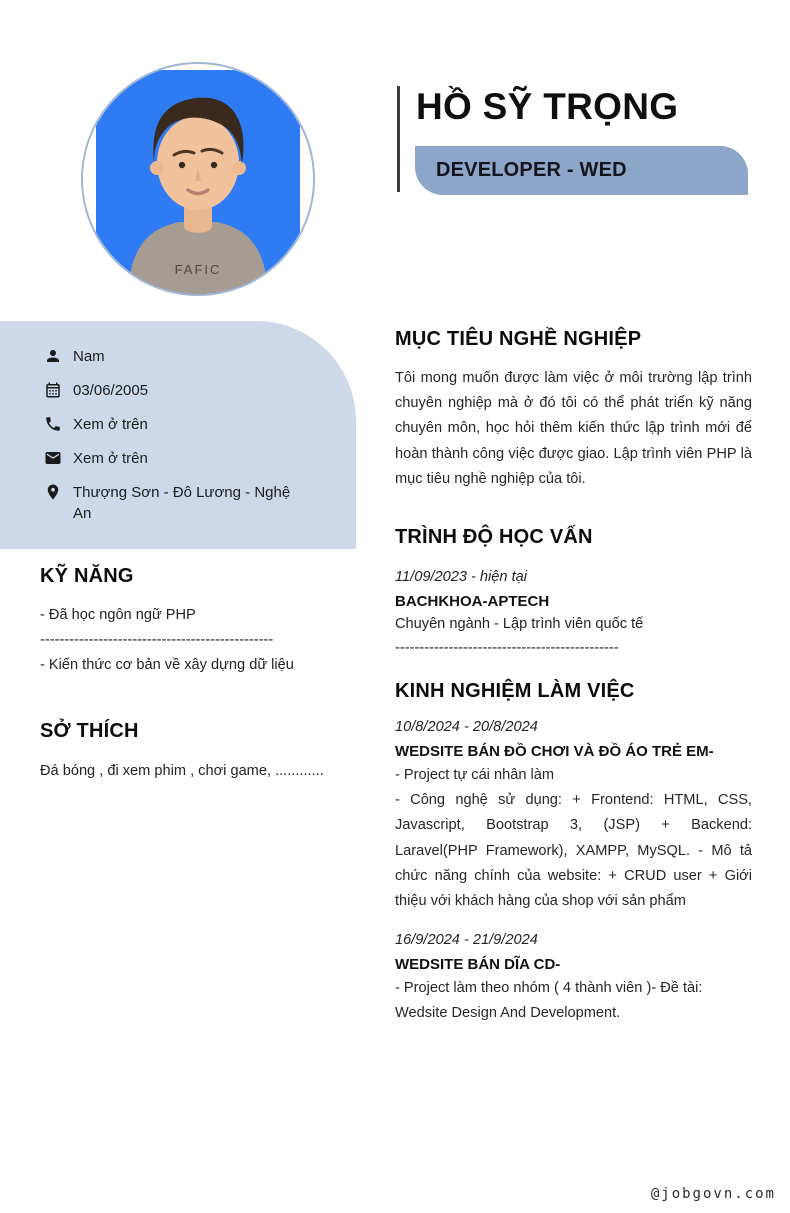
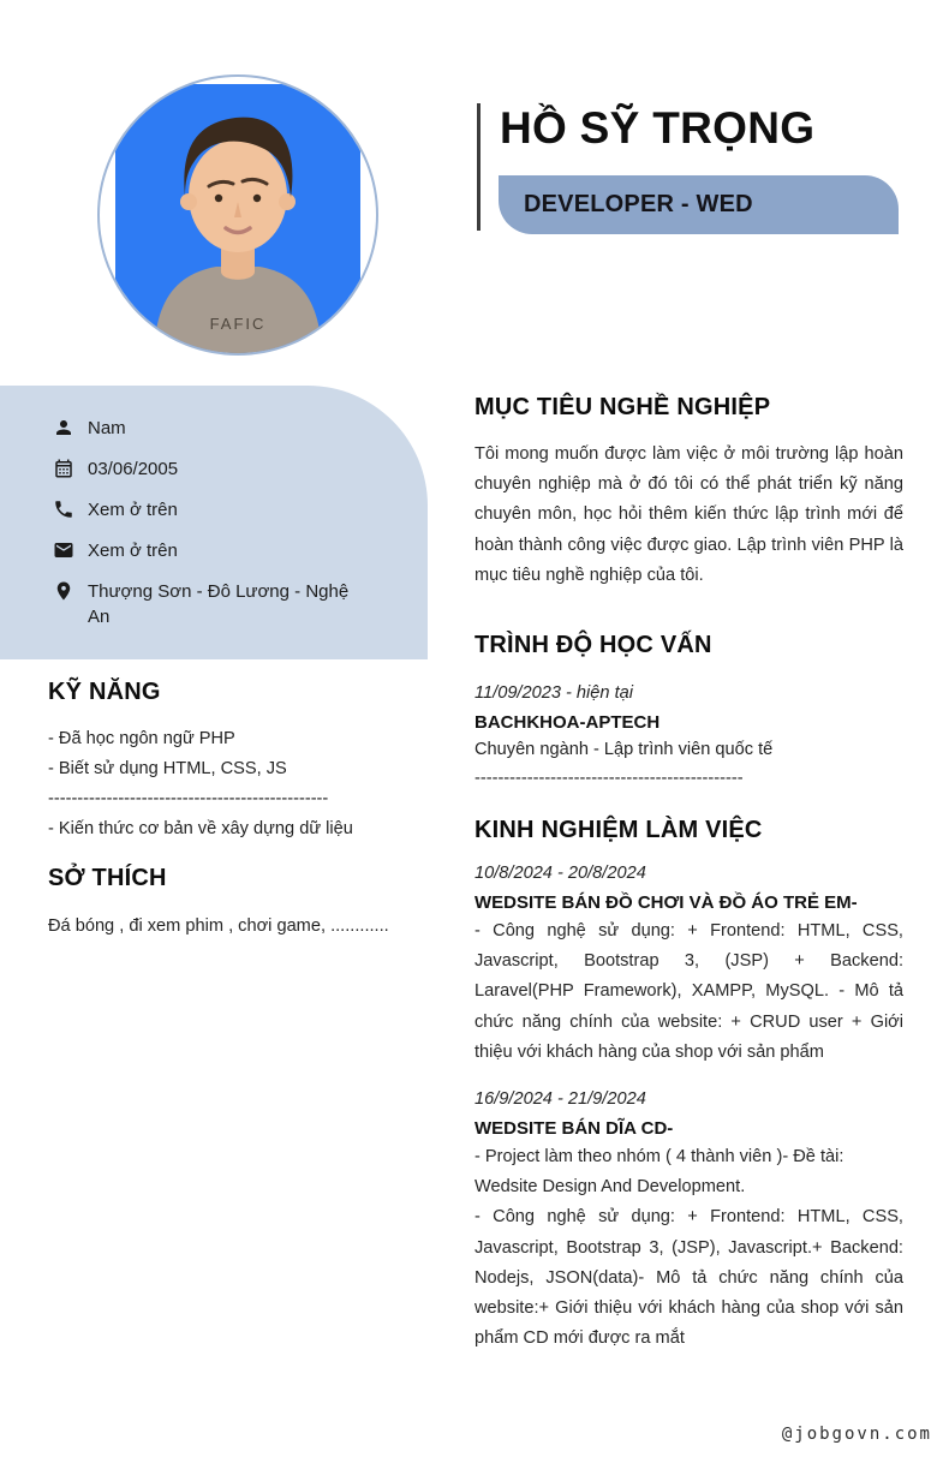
  FAFIC
  HỒ SỸ TRỌNG
  DEVELOPER - WED
  Nam
  03/06/2005
  Xem ở trên
  Xem ở trên
  Thượng Sơn - Đô Lương - Nghệ An
  KỸ NĂNG
  - Đã học ngôn ngữ PHP
+ - Biết sử dụng HTML, CSS, JS
  ------------------------------------------------
  - Kiến thức cơ bản về xây dựng dữ liệu
  SỞ THÍCH
  Đá bóng , đi xem phim , chơi game, ............
  MỤC TIÊU NGHỀ NGHIỆP
- Tôi mong muốn được làm việc ở môi trường lập trình chuyên nghiệp mà ở đó tôi có thể phát triển kỹ năng chuyên môn, học hỏi thêm kiến thức lập trình mới để hoàn thành công việc được giao. Lập trình viên PHP là mục tiêu nghề nghiệp của tôi.
+ Tôi mong muốn được làm việc ở môi trường lập hoàn chuyên nghiệp mà ở đó tôi có thể phát triển kỹ năng chuyên môn, học hỏi thêm kiến thức lập trình mới để hoàn thành công việc được giao. Lập trình viên PHP là mục tiêu nghề nghiệp của tôi.
  TRÌNH ĐỘ HỌC VẤN
  11/09/2023 - hiện tại
  BACHKHOA-APTECH
  Chuyên ngành - Lập trình viên quốc tế
  ----------------------------------------------
  KINH NGHIỆM LÀM VIỆC
  10/8/2024 - 20/8/2024
  WEDSITE BÁN ĐỒ CHƠI VÀ ĐỒ ÁO TRẺ EM-
- - Project tự cái nhân làm
  - Công nghệ sử dụng: + Frontend: HTML, CSS, Javascript, Bootstrap 3, (JSP) + Backend: Laravel(PHP Framework), XAMPP, MySQL. - Mô tả chức năng chính của website: + CRUD user + Giới thiệu với khách hàng của shop với sản phẩm
  16/9/2024 - 21/9/2024
  WEDSITE BÁN DĨA CD-
  - Project làm theo nhóm ( 4 thành viên )- Đề tài: Wedsite Design And Development.
+ - Công nghệ sử dụng: + Frontend: HTML, CSS, Javascript, Bootstrap 3, (JSP), Javascript.+ Backend: Nodejs, JSON(data)- Mô tả chức năng chính của website:+ Giới thiệu với khách hàng của shop với sản phẩm CD mới được ra mắt
  @jobgovn.com
